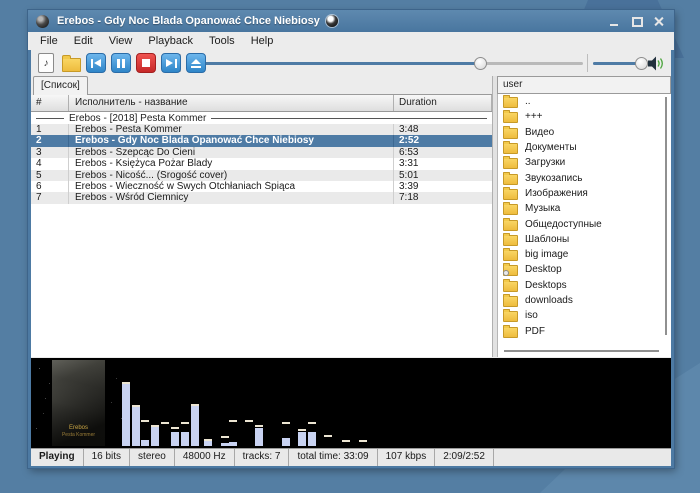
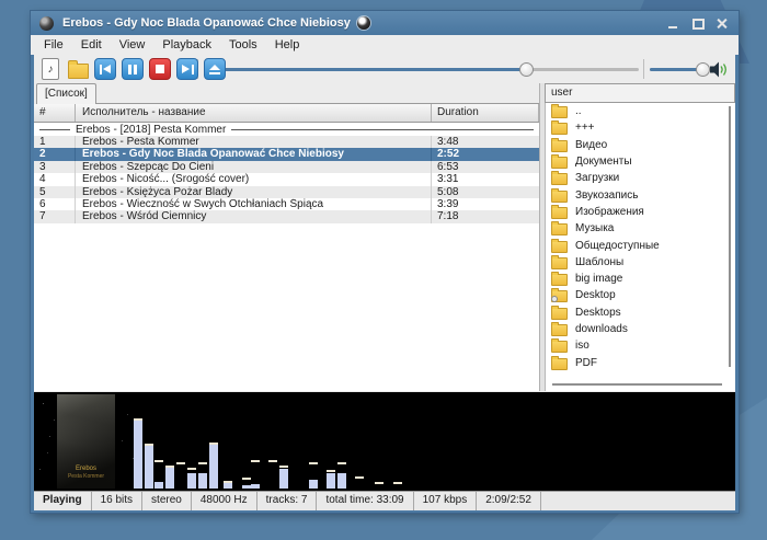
  Erebos - Gdy Noc Blada Opanować Chce Niebiosy
  File
  Edit
  View
  Playback
  Tools
  Help
  ♪
  [Список]
  #
  Исполнитель - название
  Duration
  Erebos - [2018] Pesta Kommer
  1
  Erebos - Pesta Kommer
  3:48
  2
  Erebos - Gdy Noc Blada Opanować Chce Niebiosy
  2:52
  3
  Erebos - Szepcąc Do Cieni
  6:53
  4
- Erebos - Księżyca Pożar Blady
+ Erebos - Nicość... (Srogość cover)
  3:31
  5
- Erebos - Nicość... (Srogość cover)
+ Erebos - Księżyca Pożar Blady
- 5:01
+ 5:08
  6
  Erebos - Wieczność w Swych Otchłaniach Śpiąca
  3:39
  7
  Erebos - Wśród Ciemnicy
  7:18
  user
  ..
  +++
  Видео
  Документы
  Загрузки
  Звукозапись
  Изображения
  Музыка
  Общедоступные
  Шаблоны
  big image
  Desktop
  Desktops
  downloads
  iso
  PDF
  Playing
  16 bits
  stereo
  48000 Hz
  tracks: 7
  total time: 33:09
  107 kbps
  2:09/2:52
